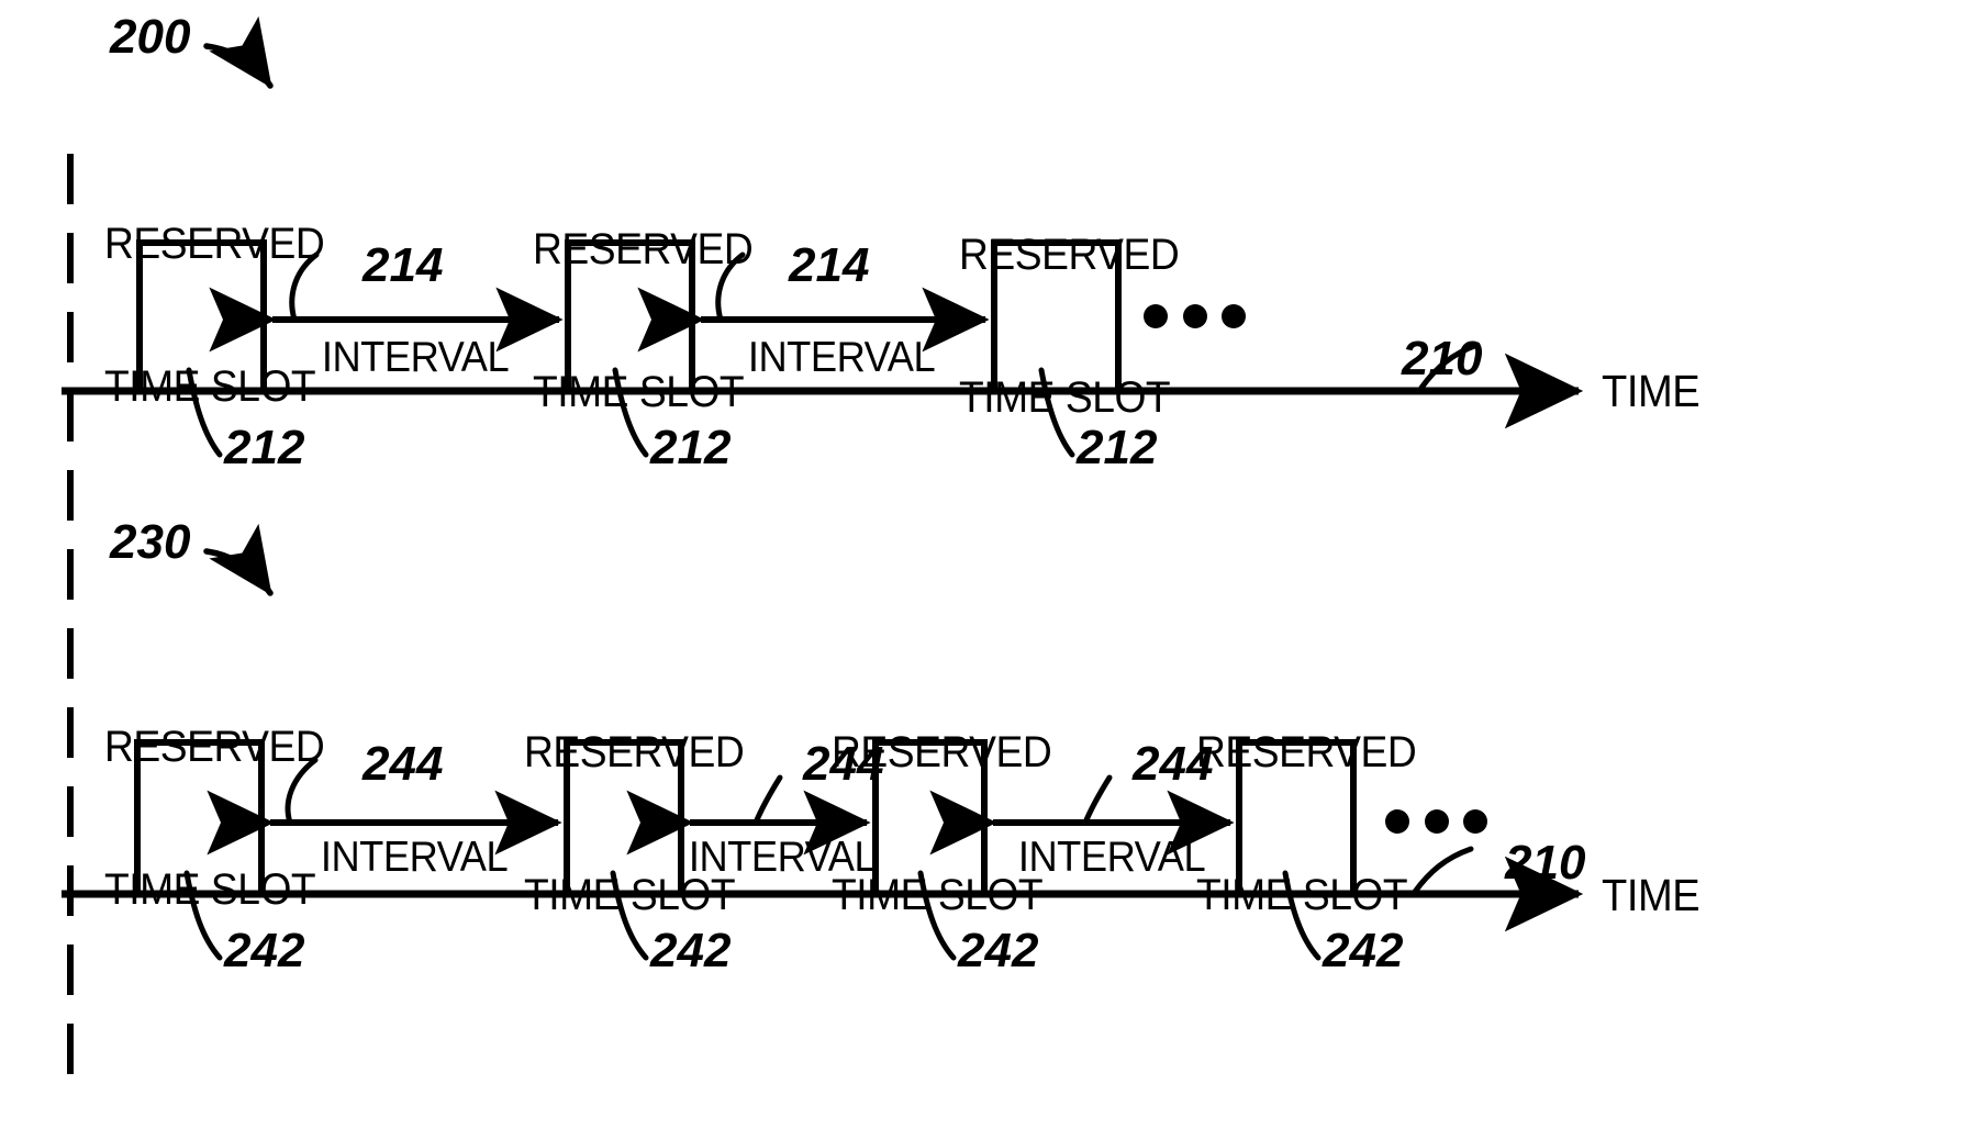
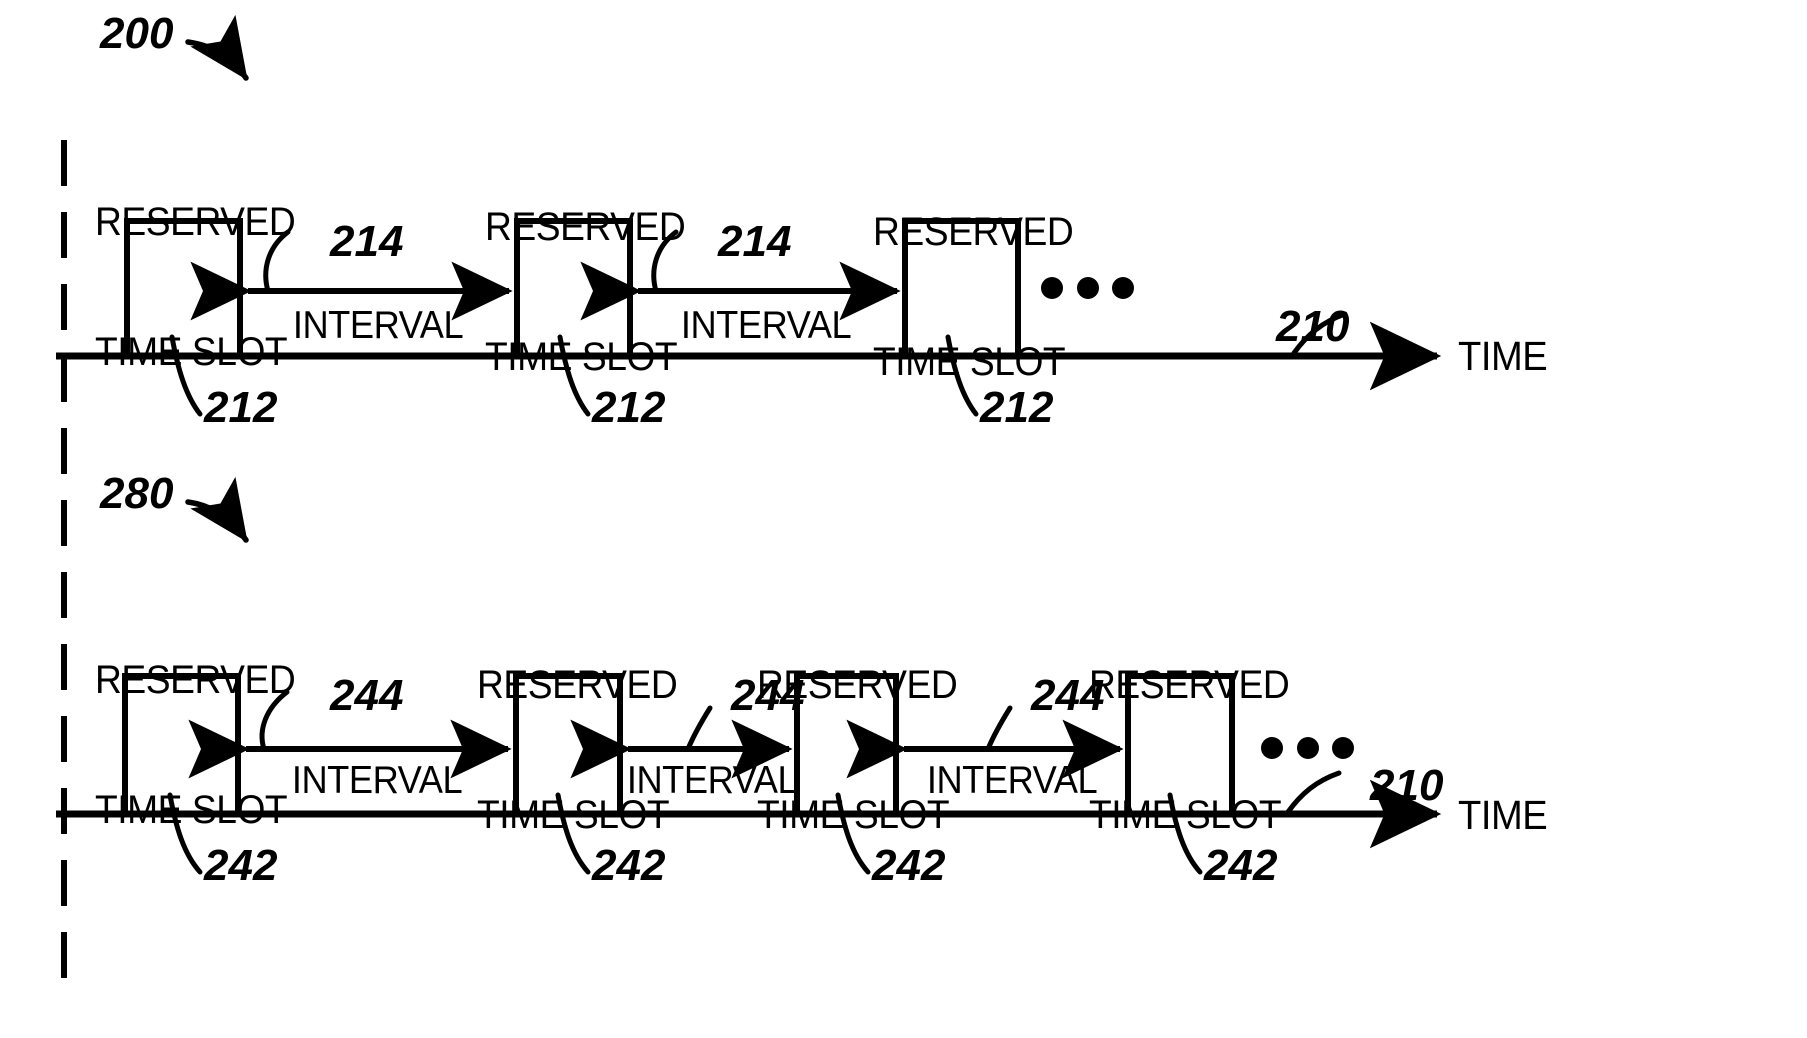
  200
  RESERVED
  TIME SLOT
  RESERVED
  TIME SLOT
  RESERVED
  TIME SLOT
  214
  INTERVAL
  214
  INTERVAL
  212
  212
  212
  210
  TIME
- 230
+ 280
  RESERVED
  TIME SLOT
  RESERVED
  TIME SLOT
  RESERVED
  TIME SLOT
  RESERVED
  TIME SLOT
  244
  INTERVAL
  244
  INTERVAL
  244
  INTERVAL
  242
  242
  242
  242
  210
  TIME
